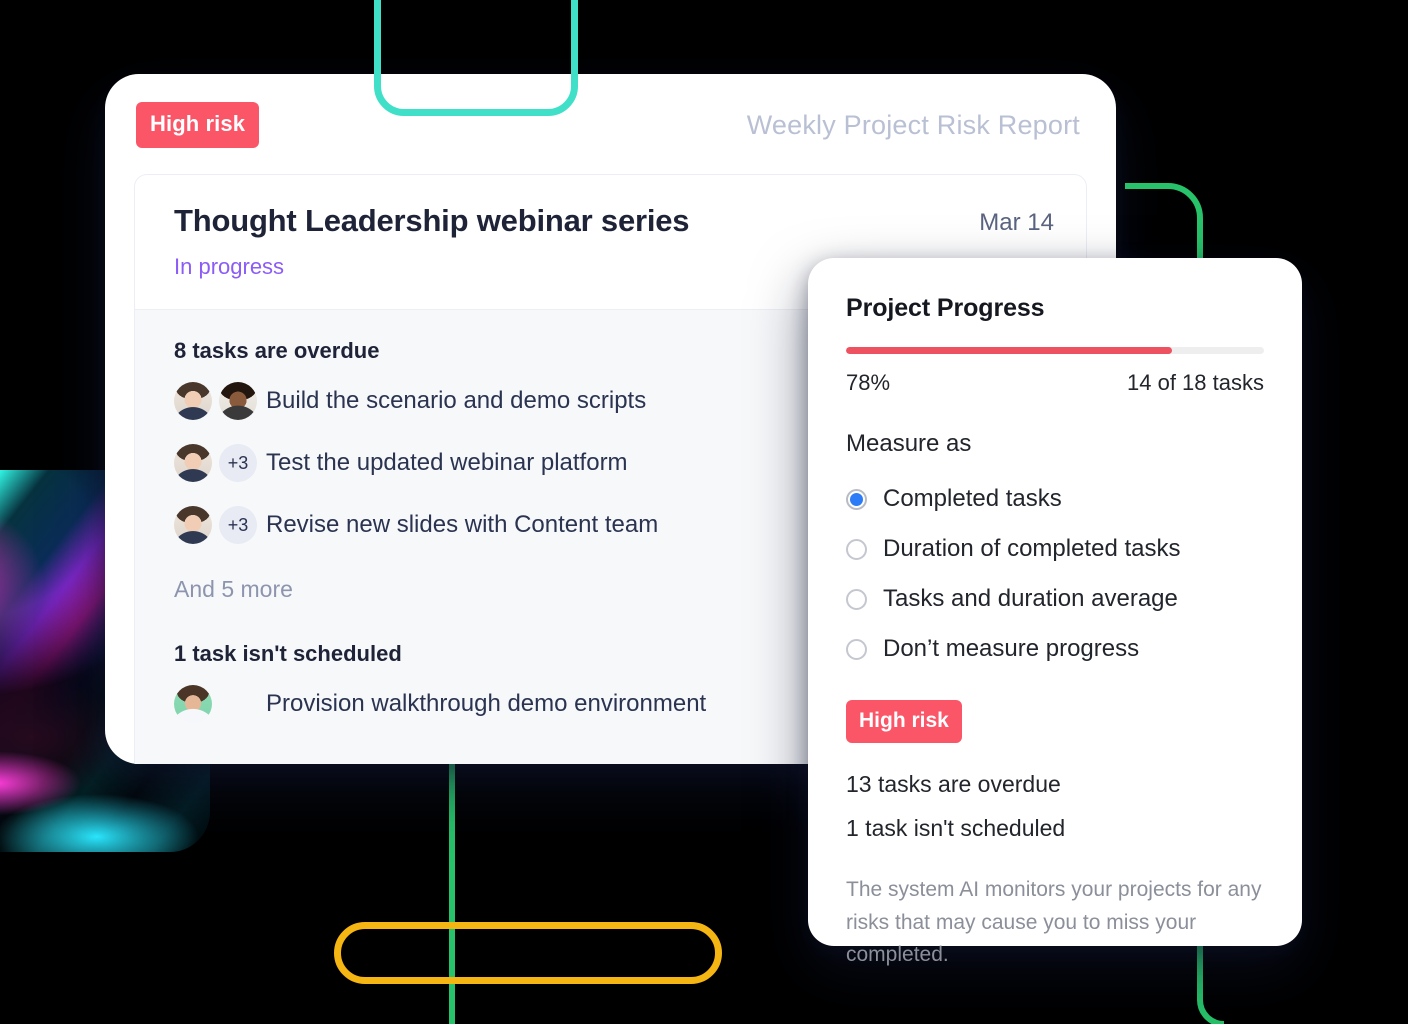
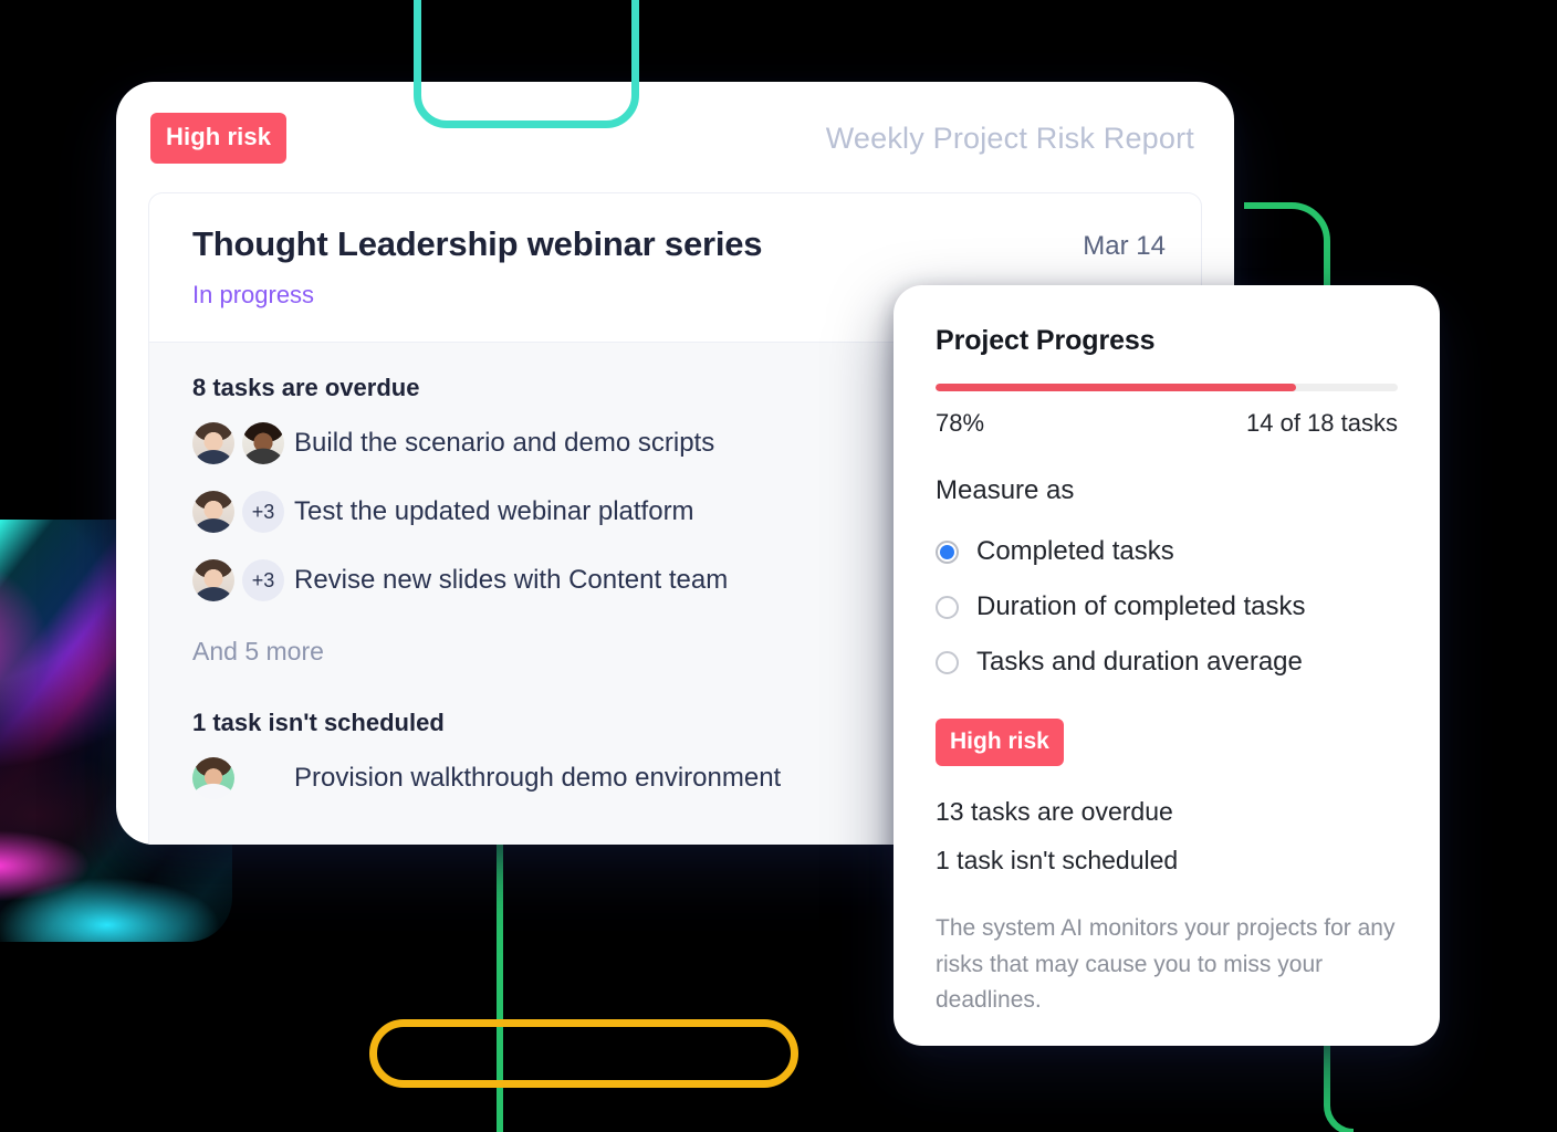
  High risk
  Weekly Project Risk Report
  Thought Leadership webinar series
  In progress
  Mar 14
  8 tasks are overdue
  Build the scenario and demo scripts
  +3
  Test the updated webinar platform
  +3
  Revise new slides with Content team
  And 5 more
  1 task isn't scheduled
  Provision walkthrough demo environment
  Project Progress
  78%
  14 of 18 tasks
  Measure as
  Completed tasks
  Duration of completed tasks
  Tasks and duration average
- Don’t measure progress
  High risk
  13 tasks are overdue
  1 task isn't scheduled
- The system AI monitors your projects for any risks that may cause you to miss your completed.
+ The system AI monitors your projects for any risks that may cause you to miss your deadlines.
